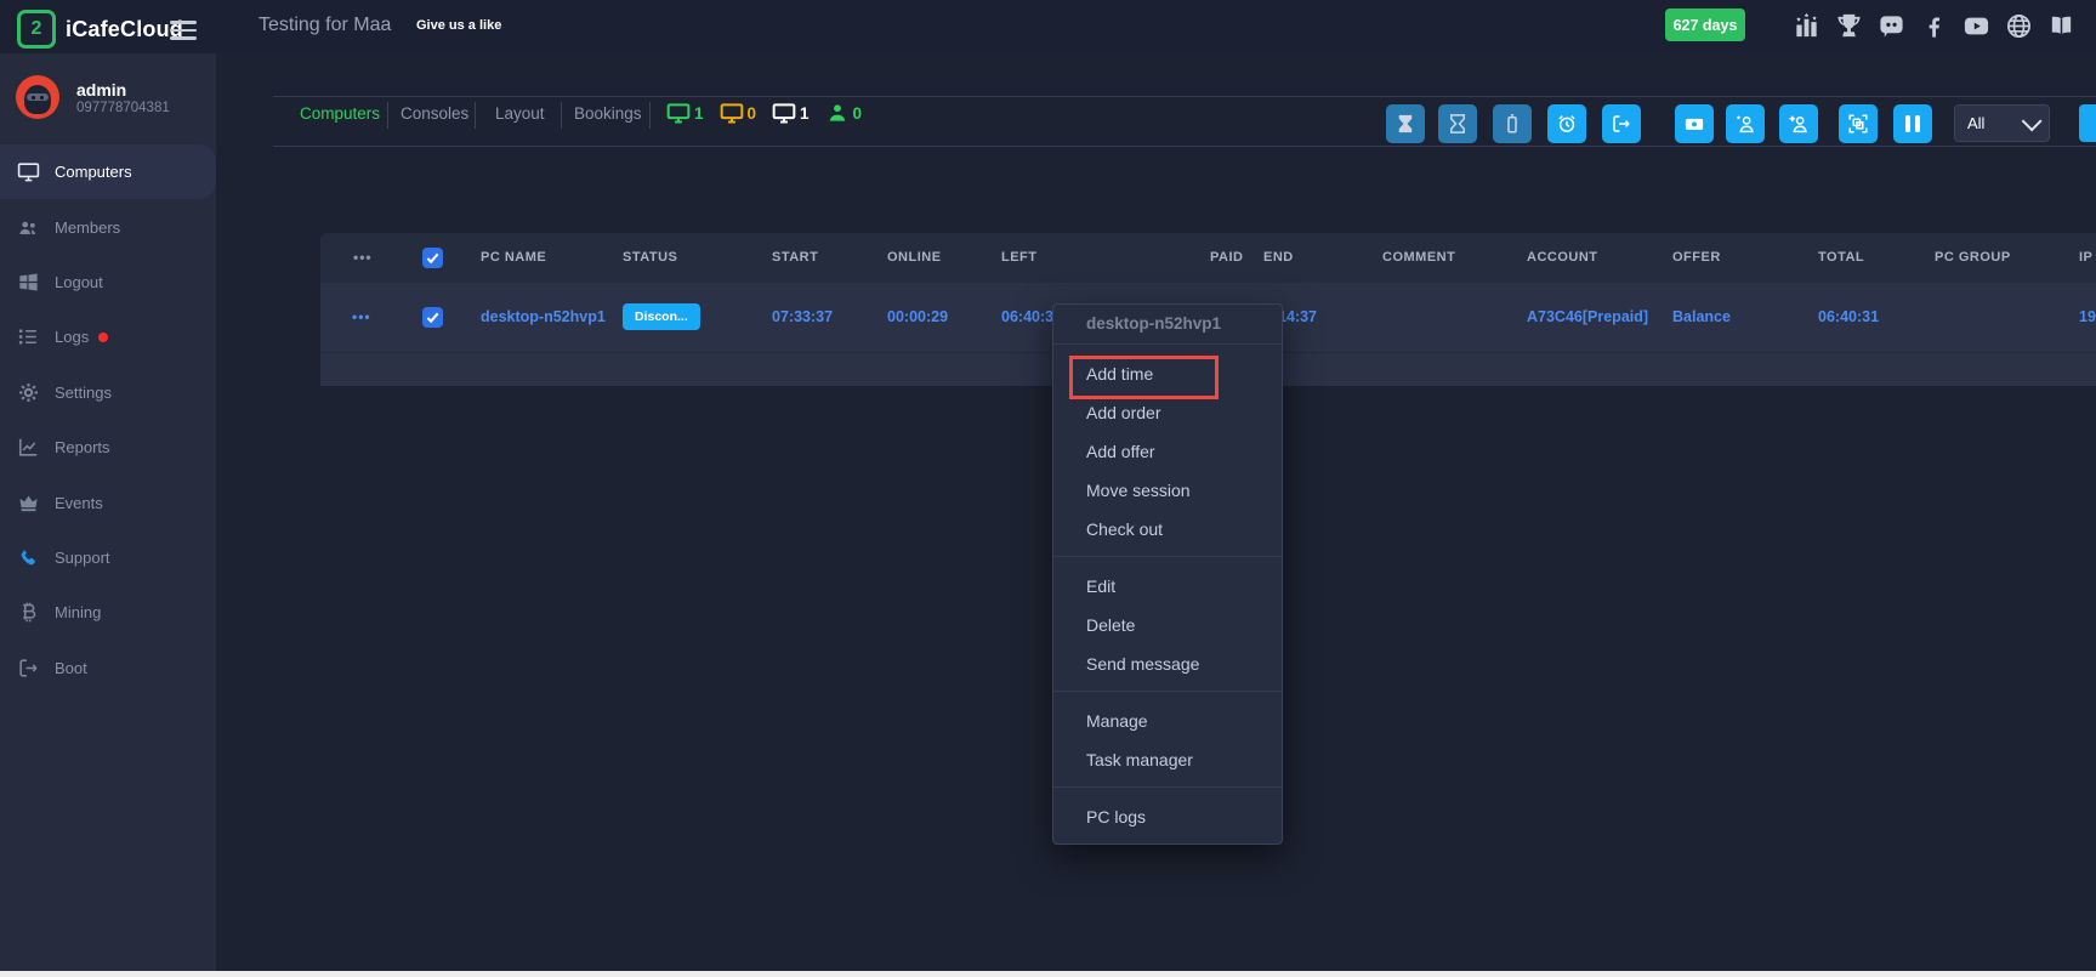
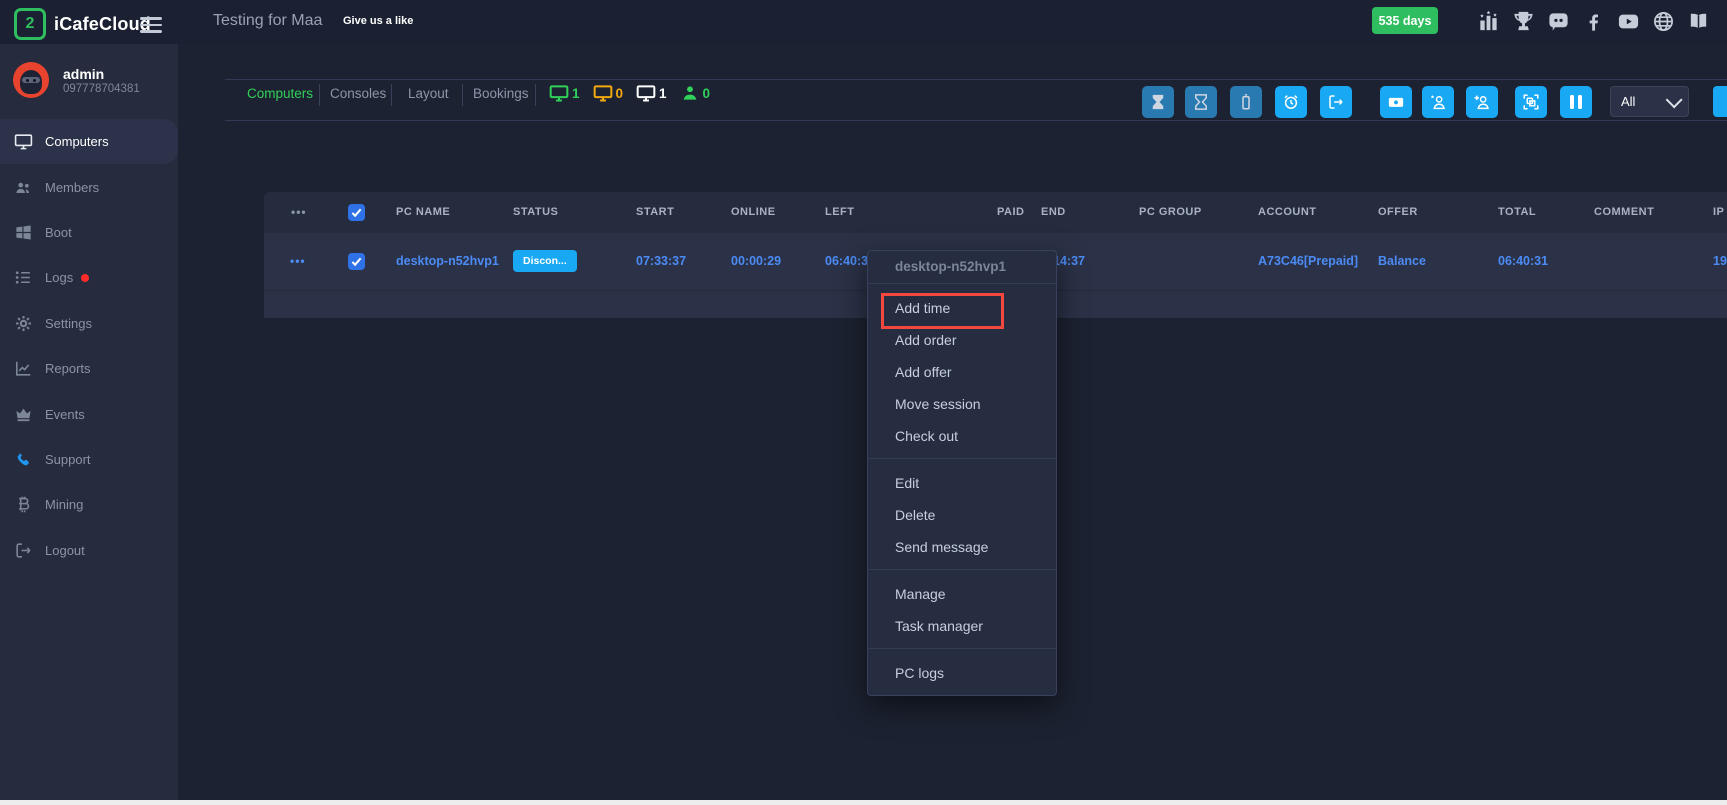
  2
  iCafeClou
  Testing for Maa
  Give us a like
- 627 days
+ 535 days
  admin
  097778704381
  Computers
  Members
- Logout
+ Boot
  Logs
  Settings
  Reports
  Events
  Support
  Mining
- Boot
+ Logout
  Computers
  Consoles
  Layout
  Bookings
  1
  0
  1
  0
  All
  •••
  PC NAME
  STATUS
  START
  ONLINE
  LEFT
  PAID
  END
- COMMENT
+ PC GROUP
  ACCOUNT
  OFFER
  TOTAL
- PC GROUP
+ COMMENT
  •••
  desktop-n52hvp1
  Discon...
  07:33:37
  00:00:29
  06:40:3
  4:37
  A73C46[Prepaid]
  Balance
  06:40:31
  desktop-n52hvp1
  Add time
  Add order
  Add offer
  Move session
  Check out
  Edit
  Delete
  Send message
  Manage
  Task manager
  PC logs
